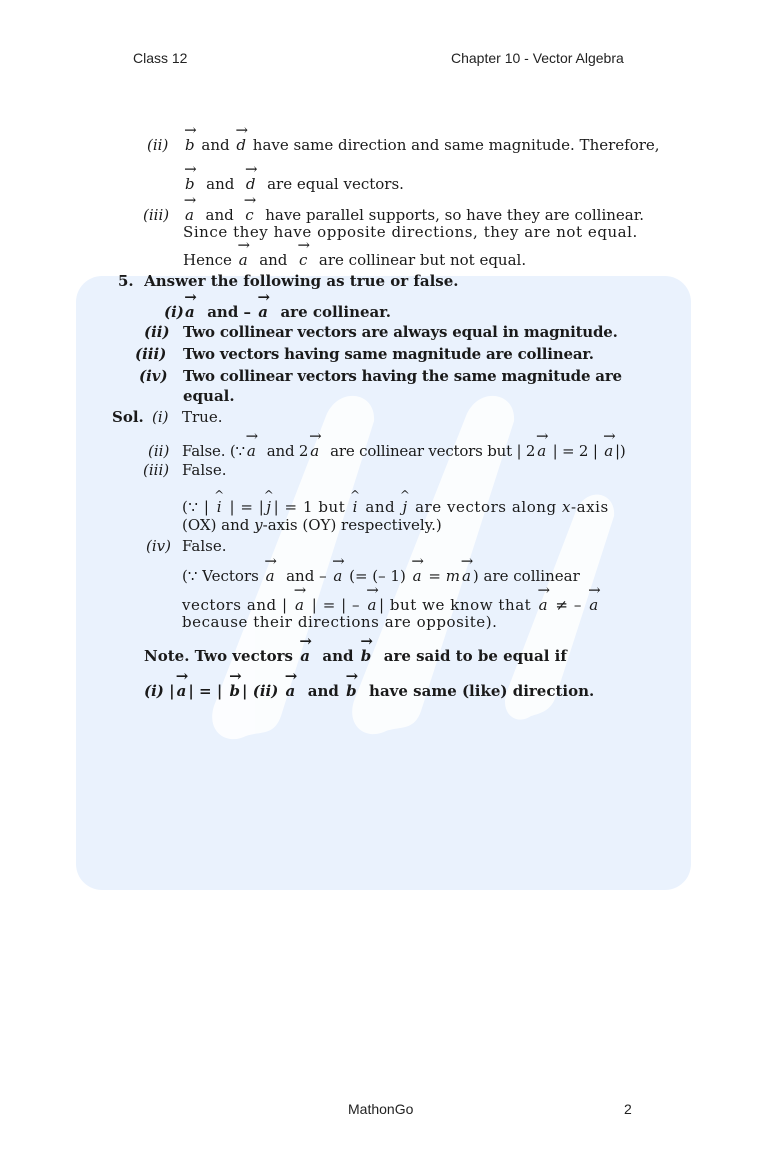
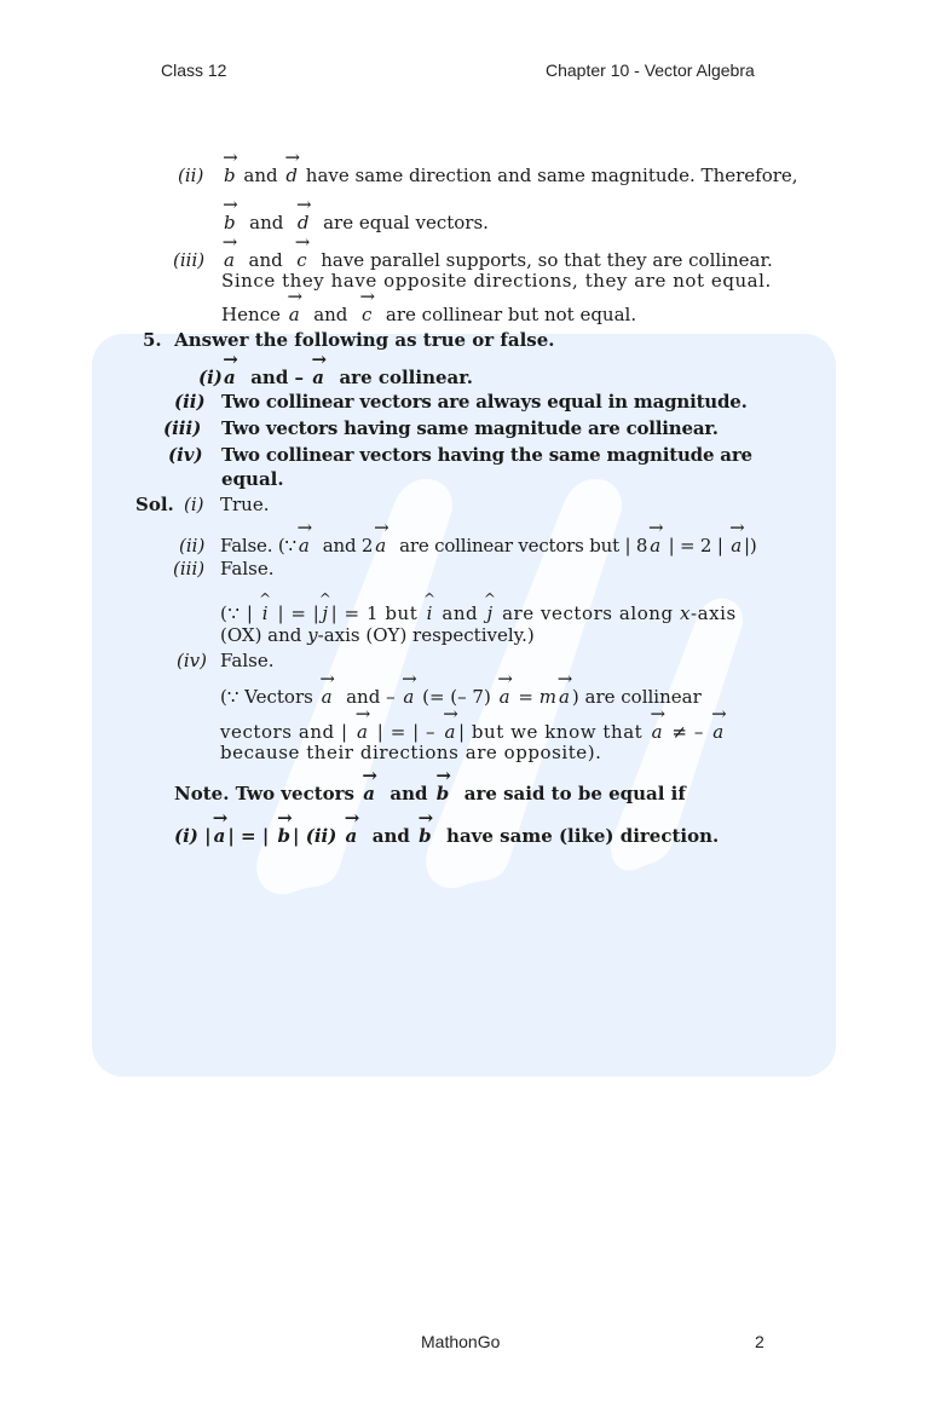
  Class 12
  Chapter 10 - Vector Algebra
  (ii)
  b and d have same direction and same magnitude. Therefore,
  b and d are equal vectors.
  (iii)
- a and c have parallel supports, so have they are collinear.
+ a and c have parallel supports, so that they are collinear.
  Since they have opposite directions, they are not equal.
  Hence a and c are collinear but not equal.
  5. Answer the following as true or false.
  (i)
  a and – a are collinear.
  (ii)
  Two collinear vectors are always equal in magnitude.
  (iii)
  Two vectors having same magnitude are collinear.
  (iv)
  Two collinear vectors having the same magnitude are
  equal.
  Sol.
  (i)
  True.
  (ii)
- False. (∵a and 2a are collinear vectors but | 2a | = 2 | a|)
+ False. (∵a and 2a are collinear vectors but | 8a | = 2 | a|)
  (iii)
  False.
  (∵ | i | = |j| = 1 but i and j are vectors along x-axis
  (OX) and y-axis (OY) respectively.)
  (iv)
  False.
- (∵ Vectors a and – a (= (– 1) a = ma) are collinear
+ (∵ Vectors a and – a (= (– 7) a = ma) are collinear
  vectors and | a | = | – a| but we know that a ≠ – a
  because their directions are opposite).
  Note. Two vectors a and b are said to be equal if
  (i) |a| = | b| (ii) a and b have same (like) direction.
  MathonGo
  2
